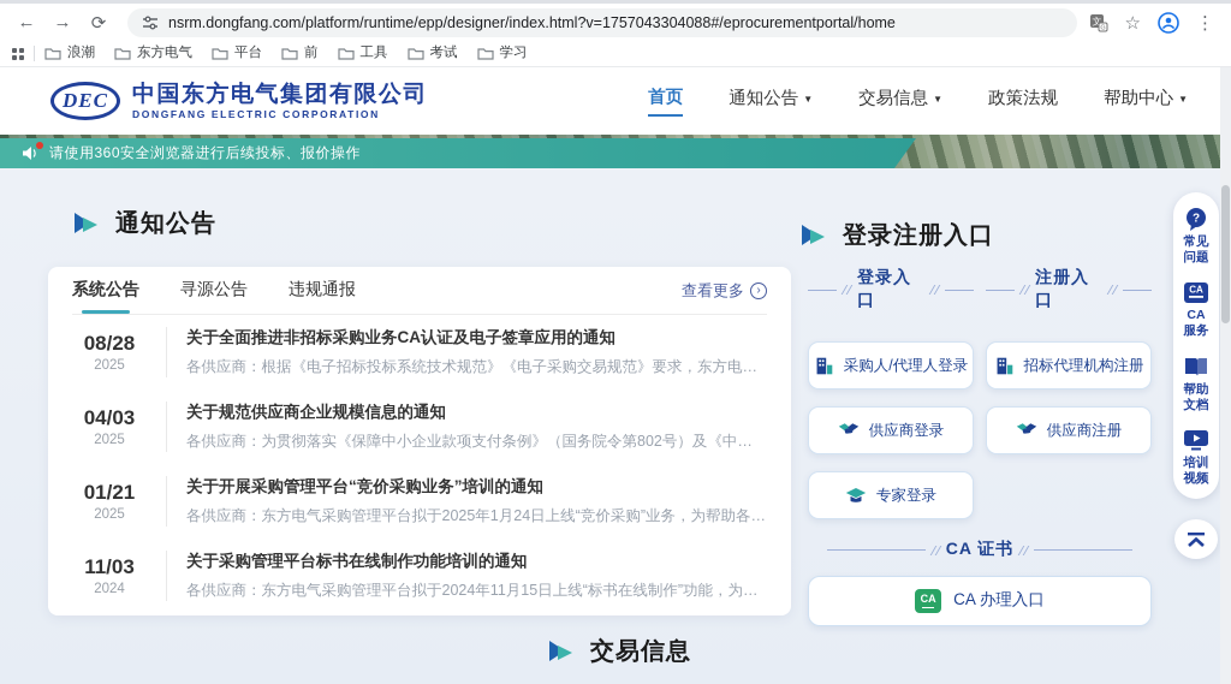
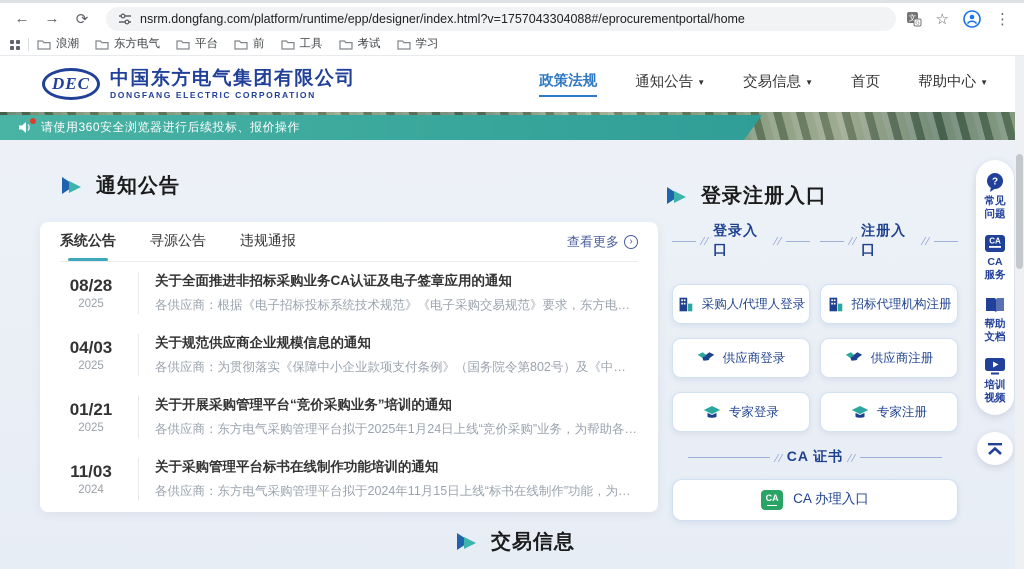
  ←
  →
  ⟳
  nsrm.dongfang.com/platform/runtime/epp/designer/index.html?v=1757043304088#/eprocurementportal/home
  文
  ☆
  ⋮
  浪潮
  东方电气
  平台
  前
  工具
  考试
  学习
  DEC
  中国东方电气集团有限公司
  DONGFANG ELECTRIC CORPORATION
- 首页
+ 政策法规
  通知公告
  ▼
  交易信息
  ▼
- 政策法规
+ 首页
  帮助中心
  ▼
  请使用360安全浏览器进行后续投标、报价操作
  通知公告
  系统公告
  寻源公告
  违规通报
  查看更多
  ›
  08/28
  2025
  关于全面推进非招标采购业务CA认证及电子签章应用的通知
  各供应商：根据《电子招标投标系统技术规范》《电子采购交易规范》要求，东方电气采
  04/03
  2025
  关于规范供应商企业规模信息的通知
  各供应商：为贯彻落实《保障中小企业款项支付条例》（国务院令第802号）及《中小企
  01/21
  2025
  关于开展采购管理平台“竞价采购业务”培训的通知
  各供应商：东方电气采购管理平台拟于2025年1月24日上线“竞价采购”业务，为帮助各供
  11/03
  2024
  关于采购管理平台标书在线制作功能培训的通知
  各供应商：东方电气采购管理平台拟于2024年11月15日上线“标书在线制作”功能，为帮…
  登录注册入口
  登录入口
  注册入口
  采购人/代理人登录
  招标代理机构注册
  供应商登录
  供应商注册
  专家登录
+ 专家注册
  CA 证书
  CA
  CA 办理入口
  交易信息
  ?
  常见
  问题
  CA
  CA
  服务
  帮助
  文档
  培训
  视频
